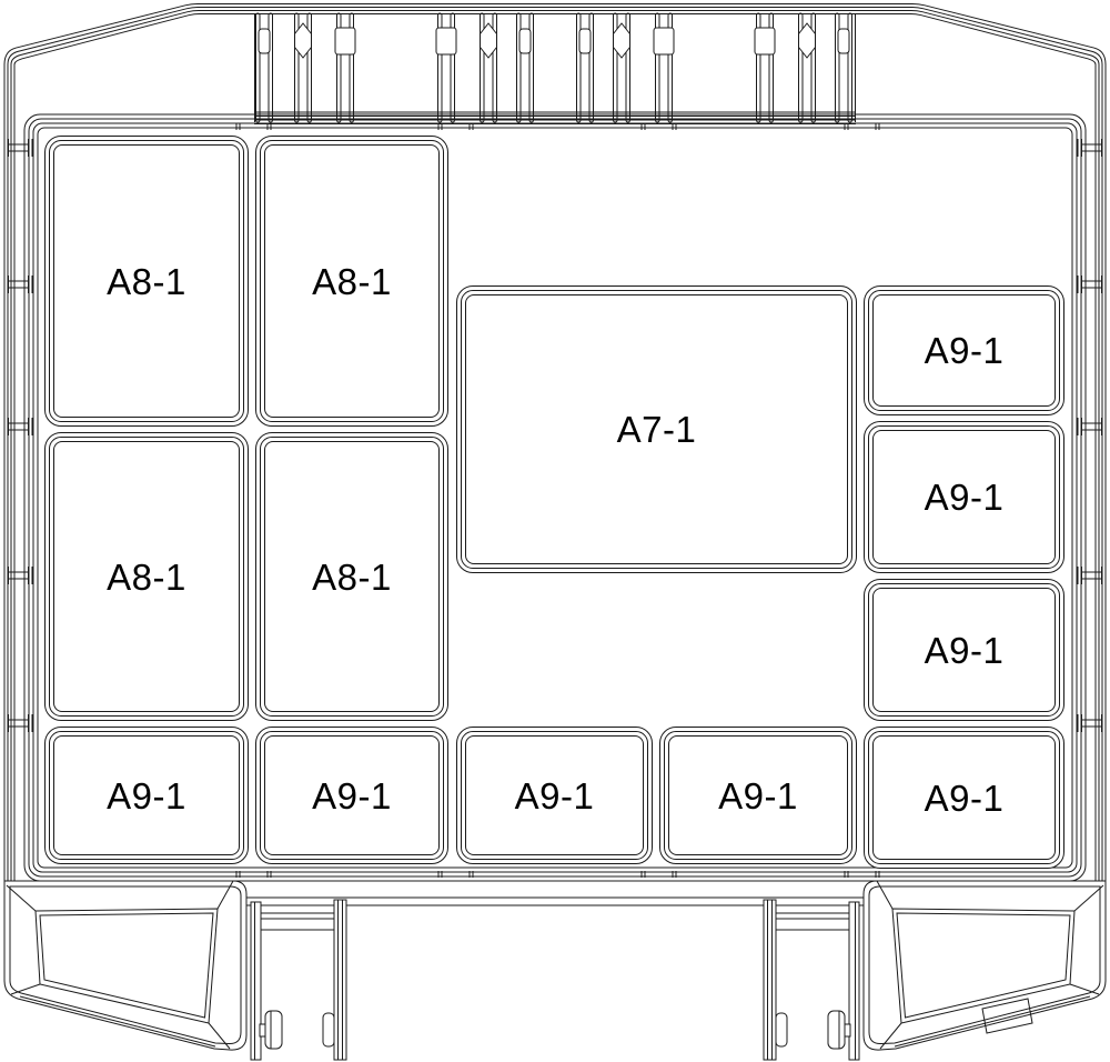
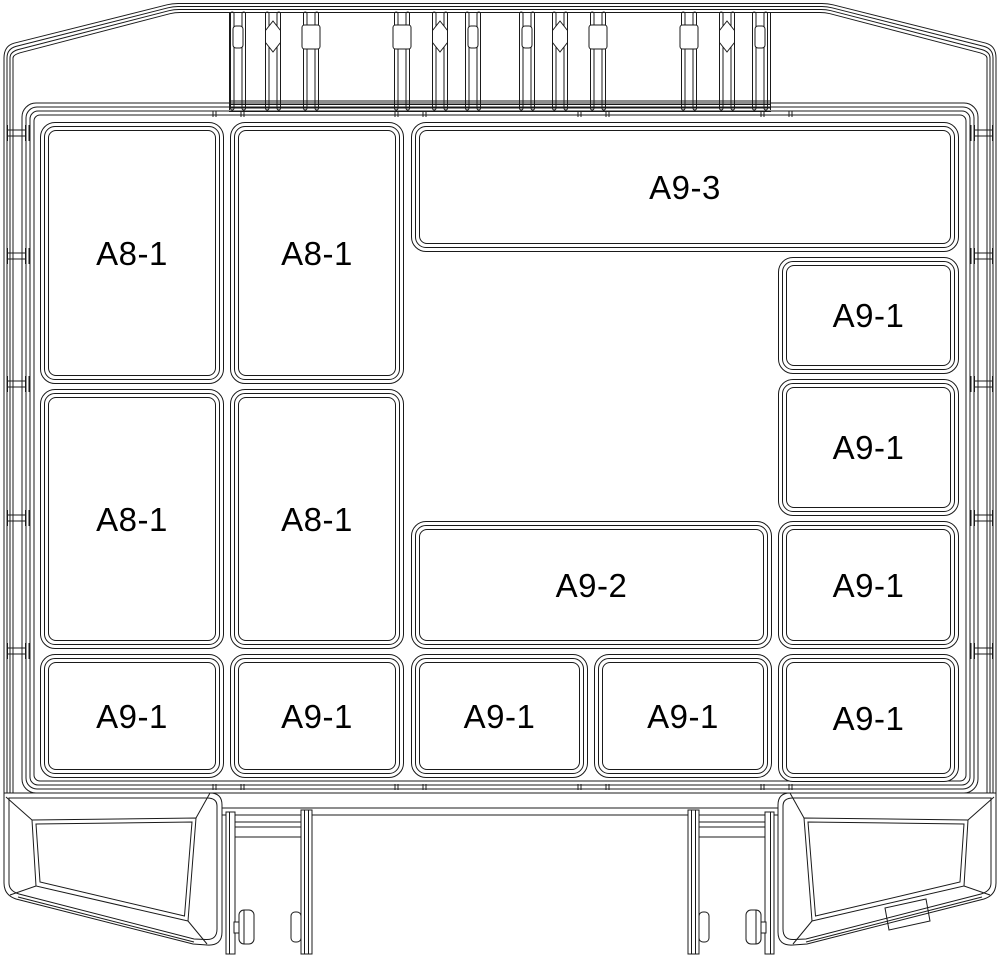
+ A9-3
  A8-1
  A8-1
- A7-1
  A9-1
  A8-1
  A8-1
  A9-1
+ A9-2
  A9-1
  A9-1
  A9-1
  A9-1
  A9-1
  A9-1
